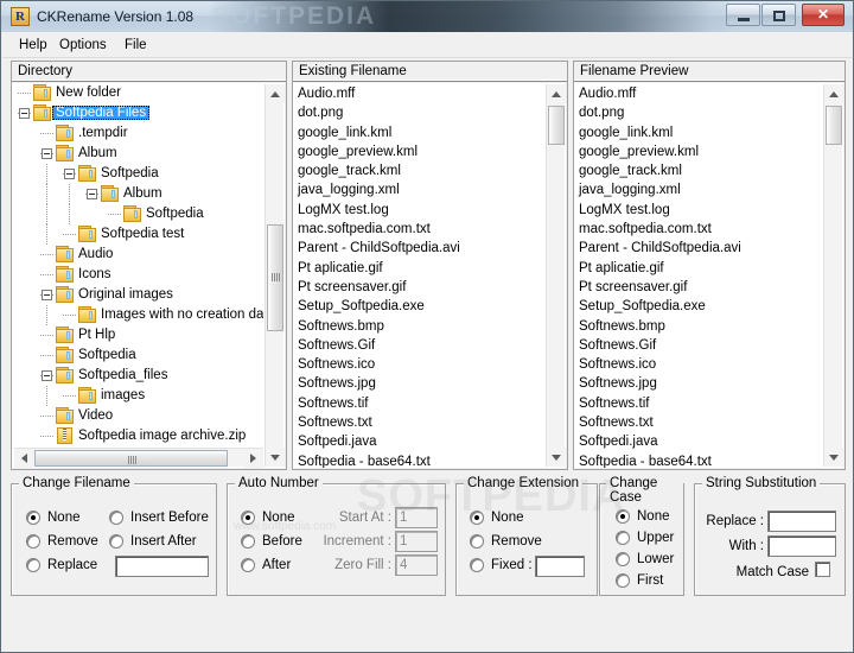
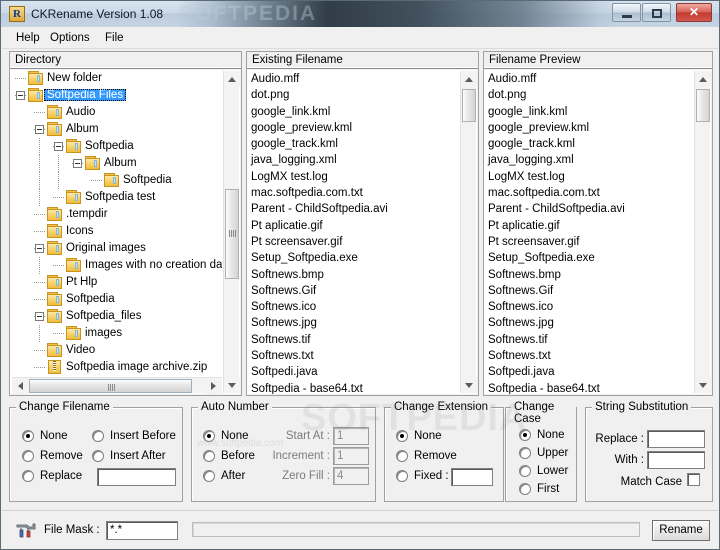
  SOFTPEDIA
  R
  CKRename Version 1.08
  ✕
  Help
  Options
  File
  Directory
  New folder
  Softpedia Files
- .tempdir
+ Audio
  Album
  Softpedia
  Album
  Softpedia
  Softpedia test
- Audio
+ .tempdir
  Icons
  Original images
  Images with no creation da
  Pt Hlp
  Softpedia
  Softpedia_files
  images
  Video
  Softpedia image archive.zip
  Existing Filename
  Audio.mff
  dot.png
  google_link.kml
  google_preview.kml
  google_track.kml
  java_logging.xml
  LogMX test.log
  mac.softpedia.com.txt
  Parent - ChildSoftpedia.avi
  Pt aplicatie.gif
  Pt screensaver.gif
  Setup_Softpedia.exe
  Softnews.bmp
  Softnews.Gif
  Softnews.ico
  Softnews.jpg
  Softnews.tif
  Softnews.txt
  Softpedi.java
  Softpedia - base64.txt
  Filename Preview
  Audio.mff
  dot.png
  google_link.kml
  google_preview.kml
  google_track.kml
  java_logging.xml
  LogMX test.log
  mac.softpedia.com.txt
  Parent - ChildSoftpedia.avi
  Pt aplicatie.gif
  Pt screensaver.gif
  Setup_Softpedia.exe
  Softnews.bmp
  Softnews.Gif
  Softnews.ico
  Softnews.jpg
  Softnews.tif
  Softnews.txt
  Softpedi.java
  Softpedia - base64.txt
  SOFTPEDIA
  www.softpedia.com
  Change Filename
  None
  Remove
  Replace
  Insert Before
  Insert After
  Auto Number
  None
  Before
  After
  Start At :
  Increment :
  Zero Fill :
  1
  1
  4
  Change Extension
  None
  Remove
  Fixed :
  Change Case
  None
  Upper
  Lower
  First
  String Substitution
  Replace :
  With :
  Match Case
+ File Mask :
+ *.*
+ Rename
